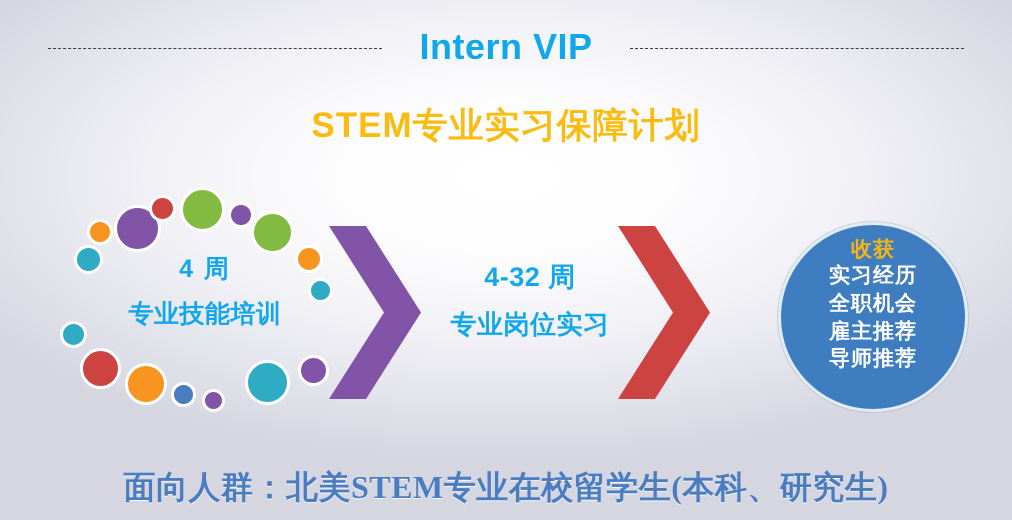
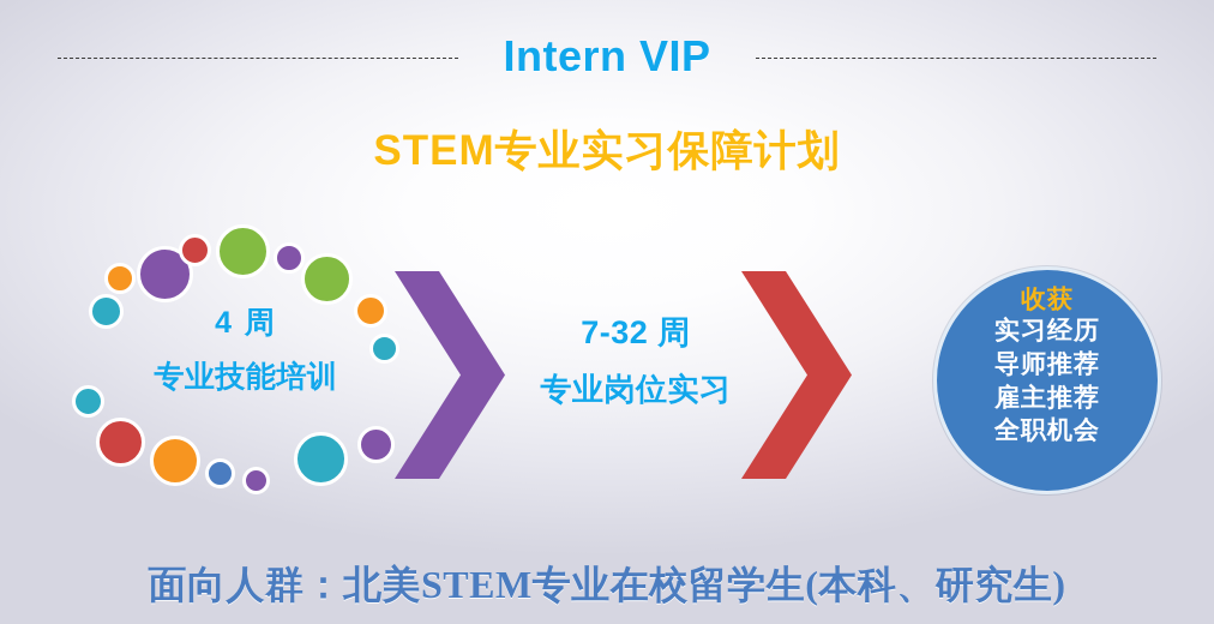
  Intern VIP
  STEM专业实习保障计划
  4 周
  专业技能培训
- 4-32 周
+ 7-32 周
  专业岗位实习
  收获
  实习经历
- 全职机会
+ 导师推荐
  雇主推荐
- 导师推荐
+ 全职机会
  面向人群：北美STEM专业在校留学生(本科、研究生)
